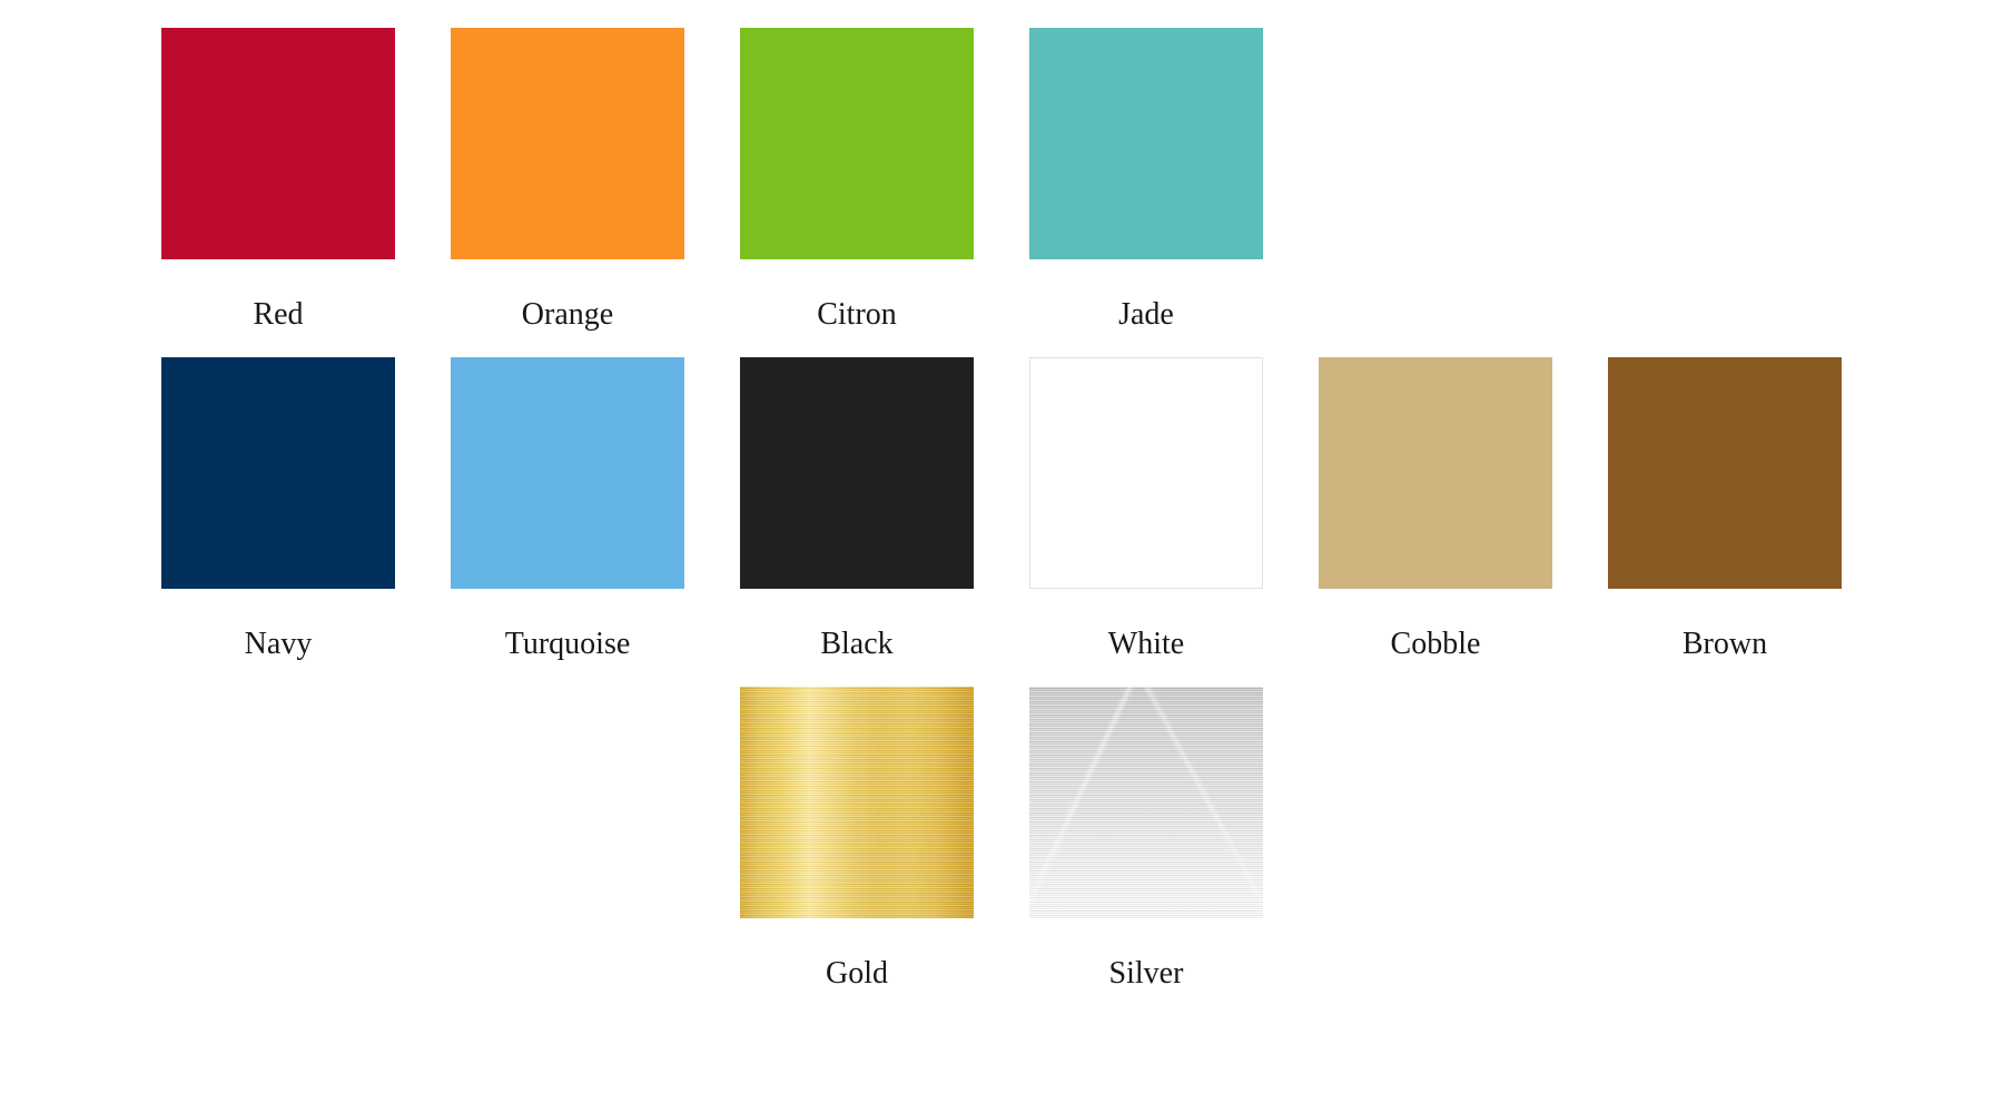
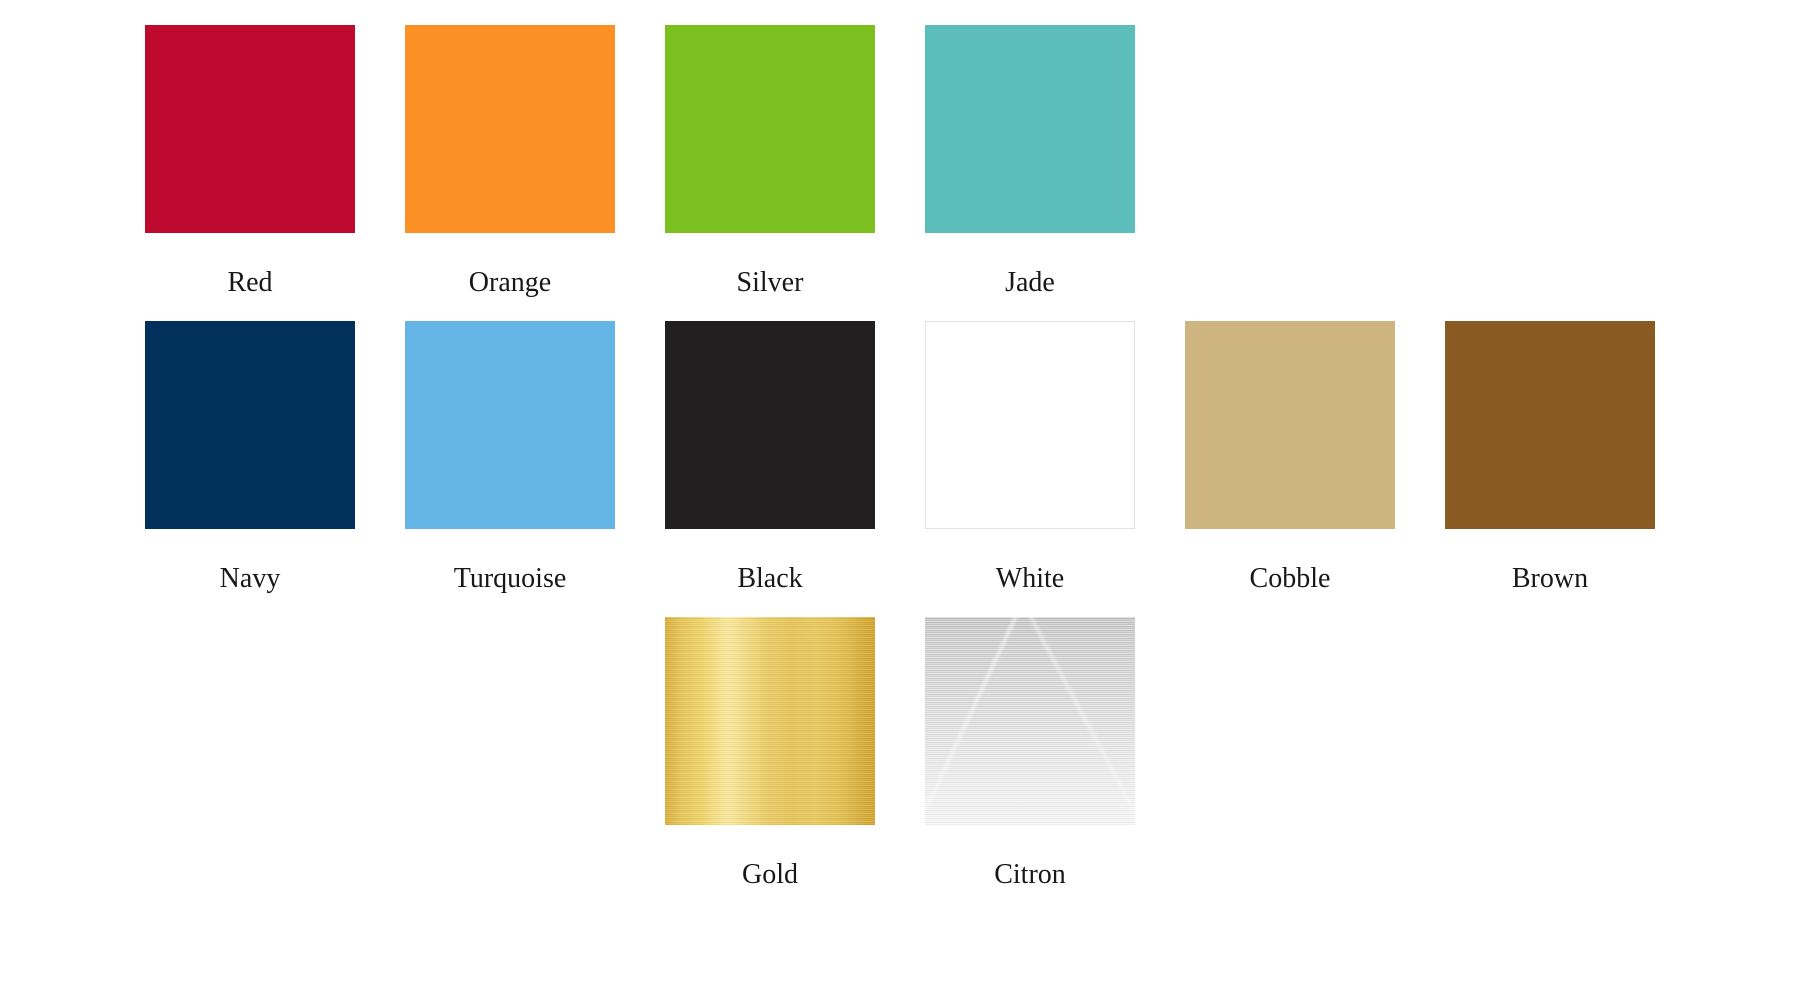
  Red
  Orange
- Citron
+ Silver
  Jade
  Navy
  Turquoise
  Black
  White
  Cobble
  Brown
  Gold
- Silver
+ Citron
